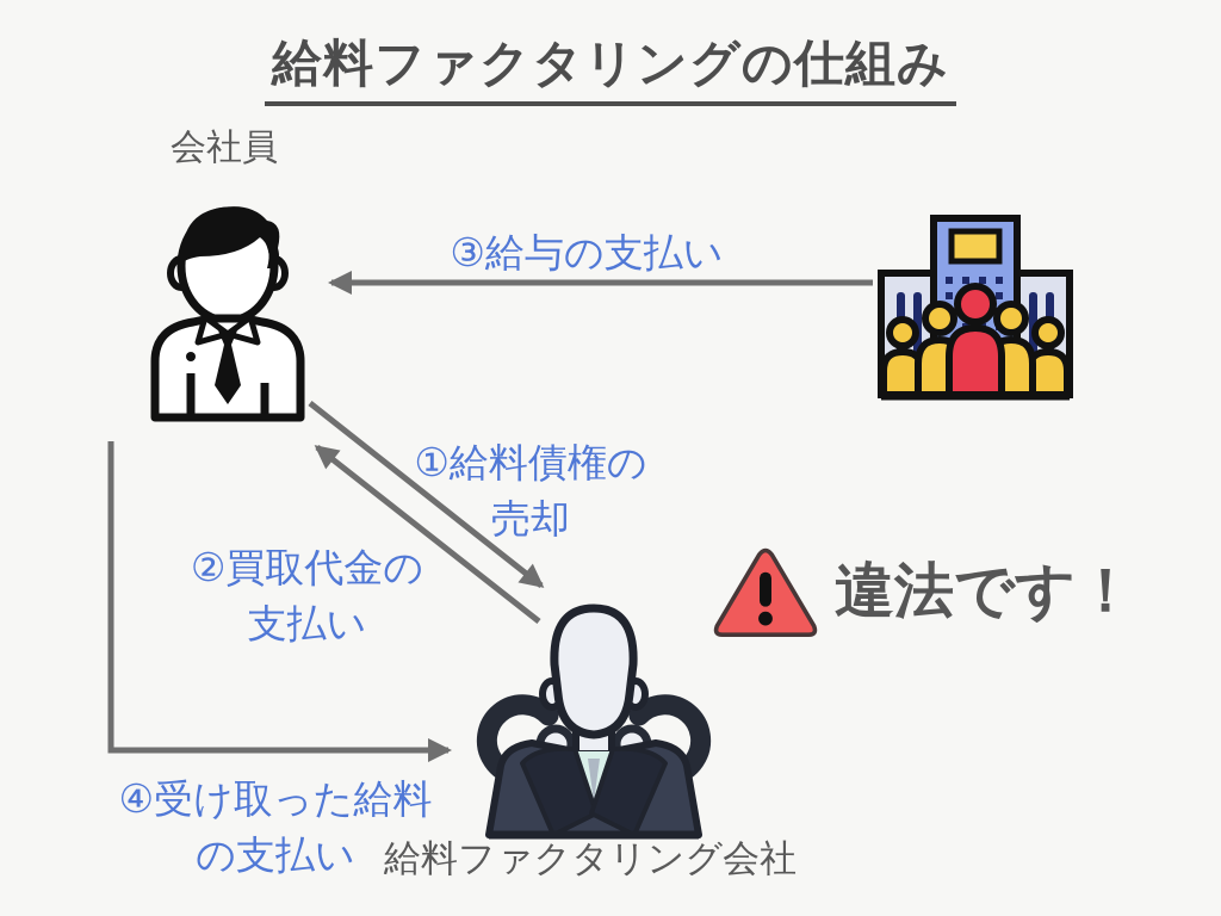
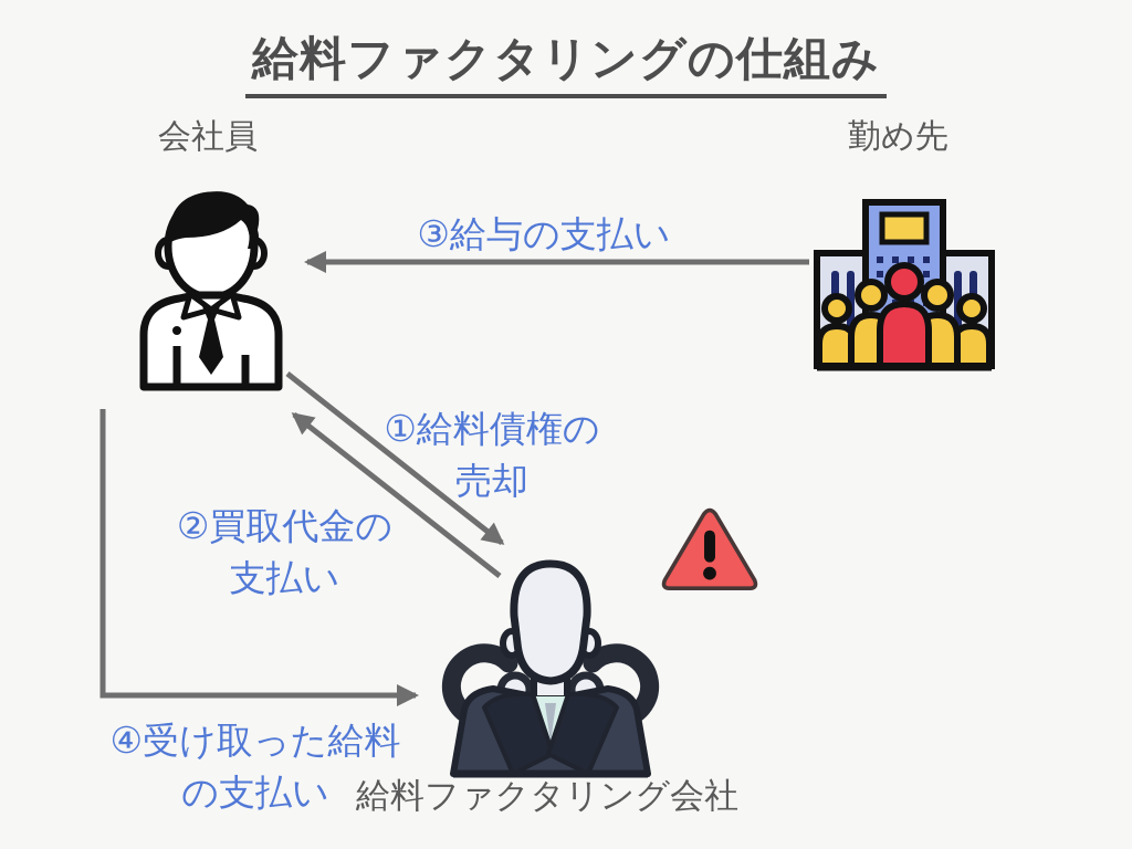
  給料ファクタリングの仕組み
  会社員
+ 勤め先
  ③給与の支払い
  ①給料債権の
  売却
  ②買取代金の
  支払い
  ④受け取った給料
  の支払い
- 違法です！
  給料ファクタリング会社
